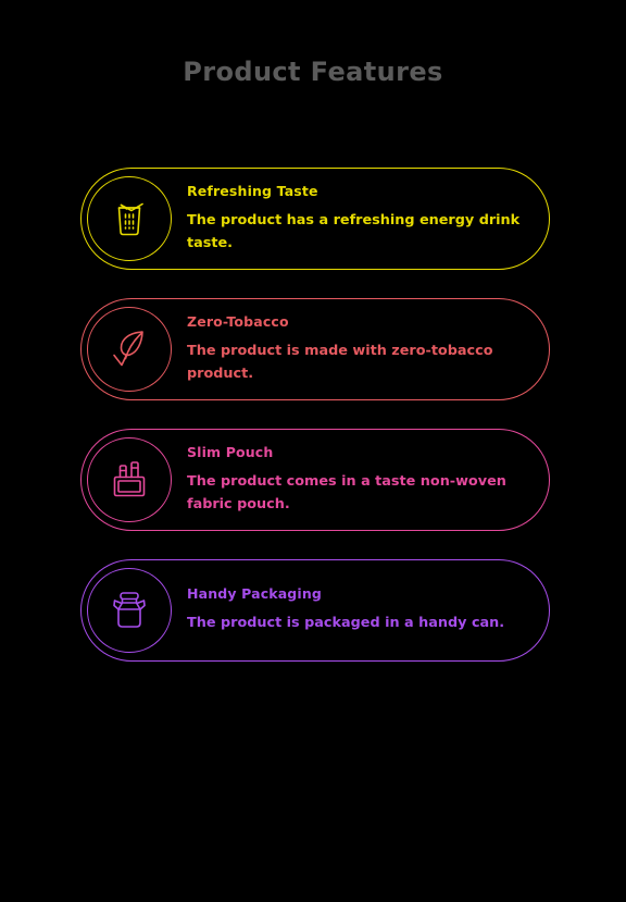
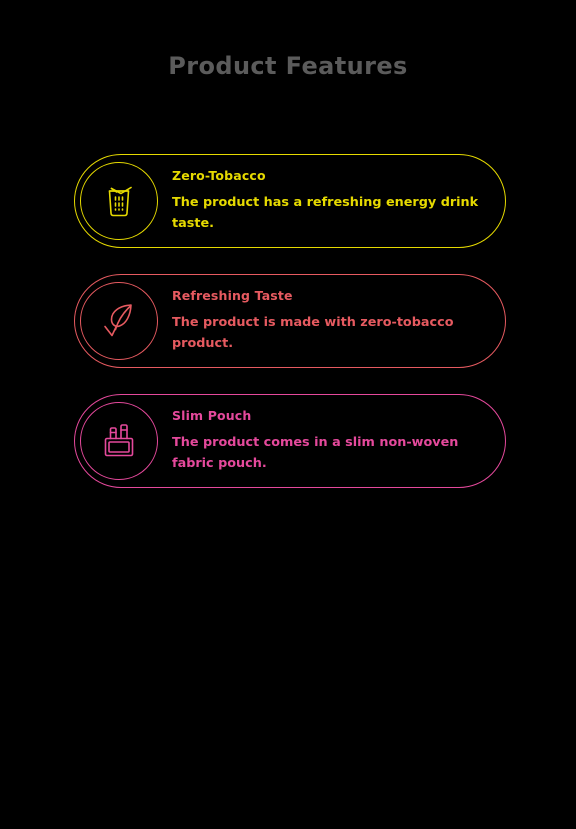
  Product Features
- Refreshing Taste
+ Zero-Tobacco
  The product has a refreshing energy drink taste.
- Zero-Tobacco
+ Refreshing Taste
  The product is made with zero-tobacco product.
  Slim Pouch
- The product comes in a taste non-woven fabric pouch.
+ The product comes in a slim non-woven fabric pouch.
- Handy Packaging
- The product is packaged in a handy can.
